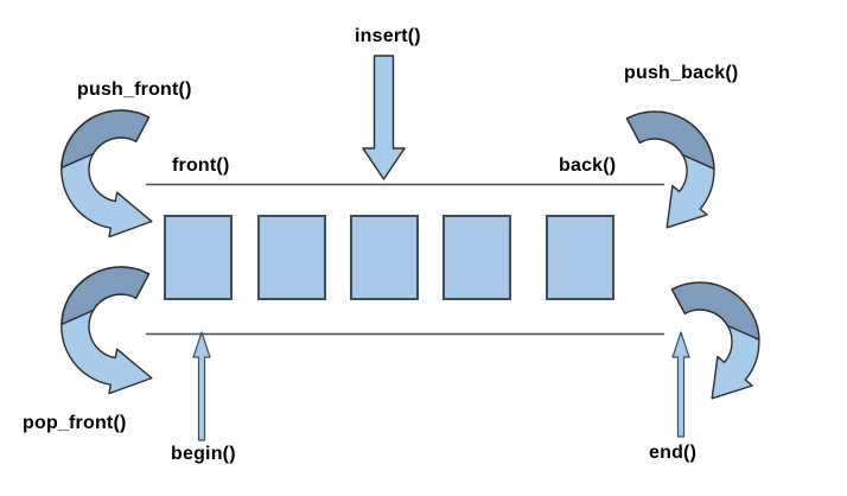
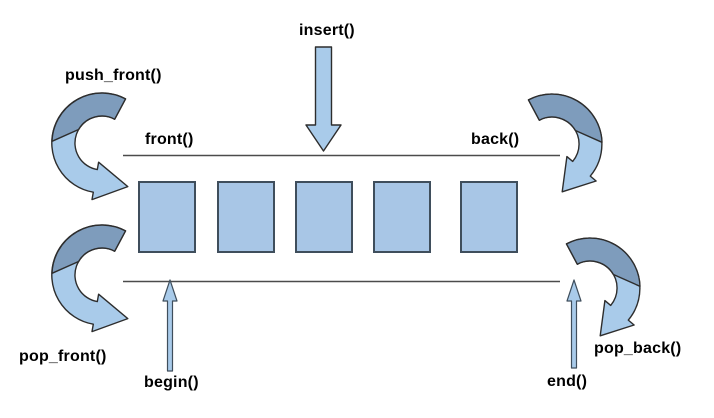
  insert()
  push_front()
- push_back()
  front()
  back()
  pop_front()
+ pop_back()
  begin()
  end()
